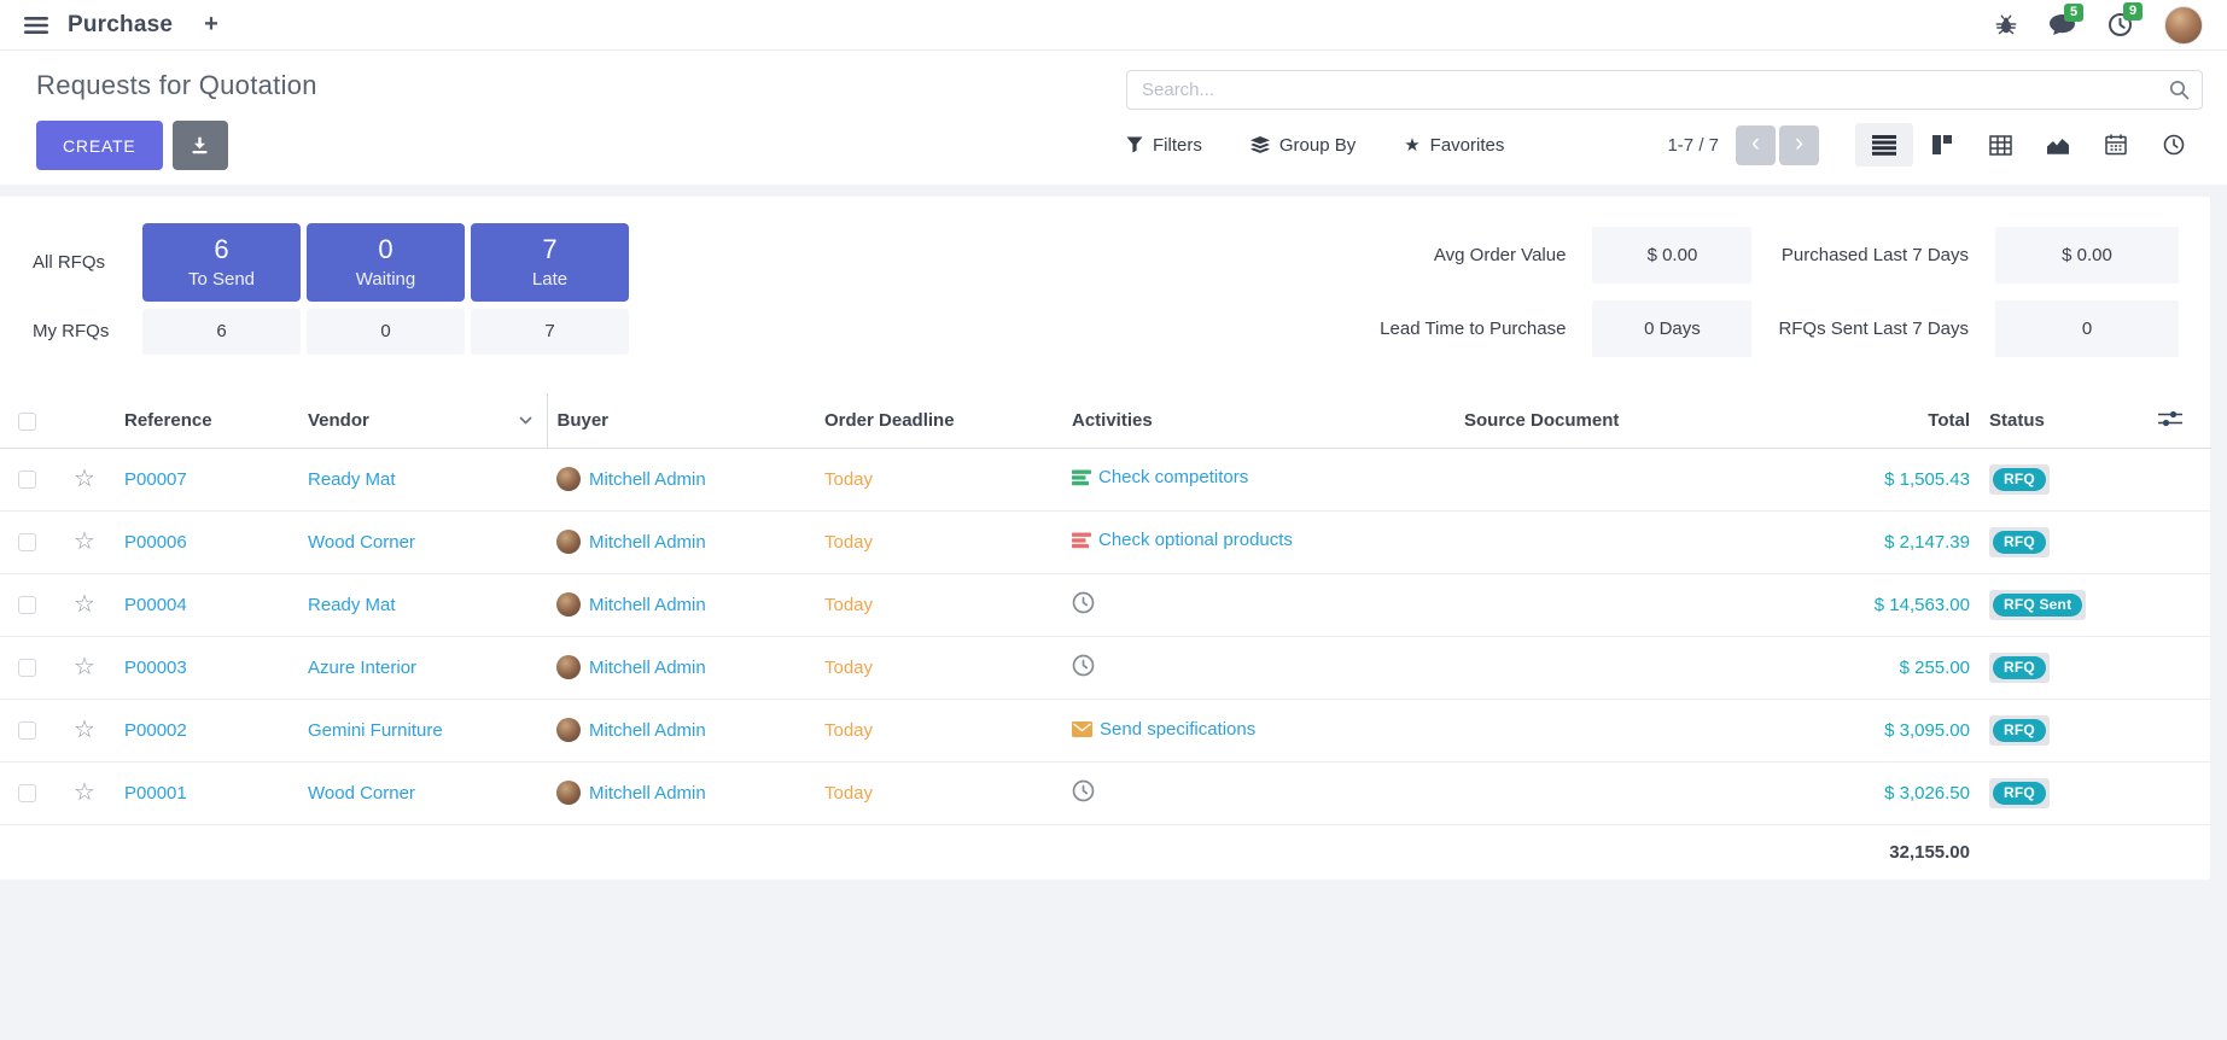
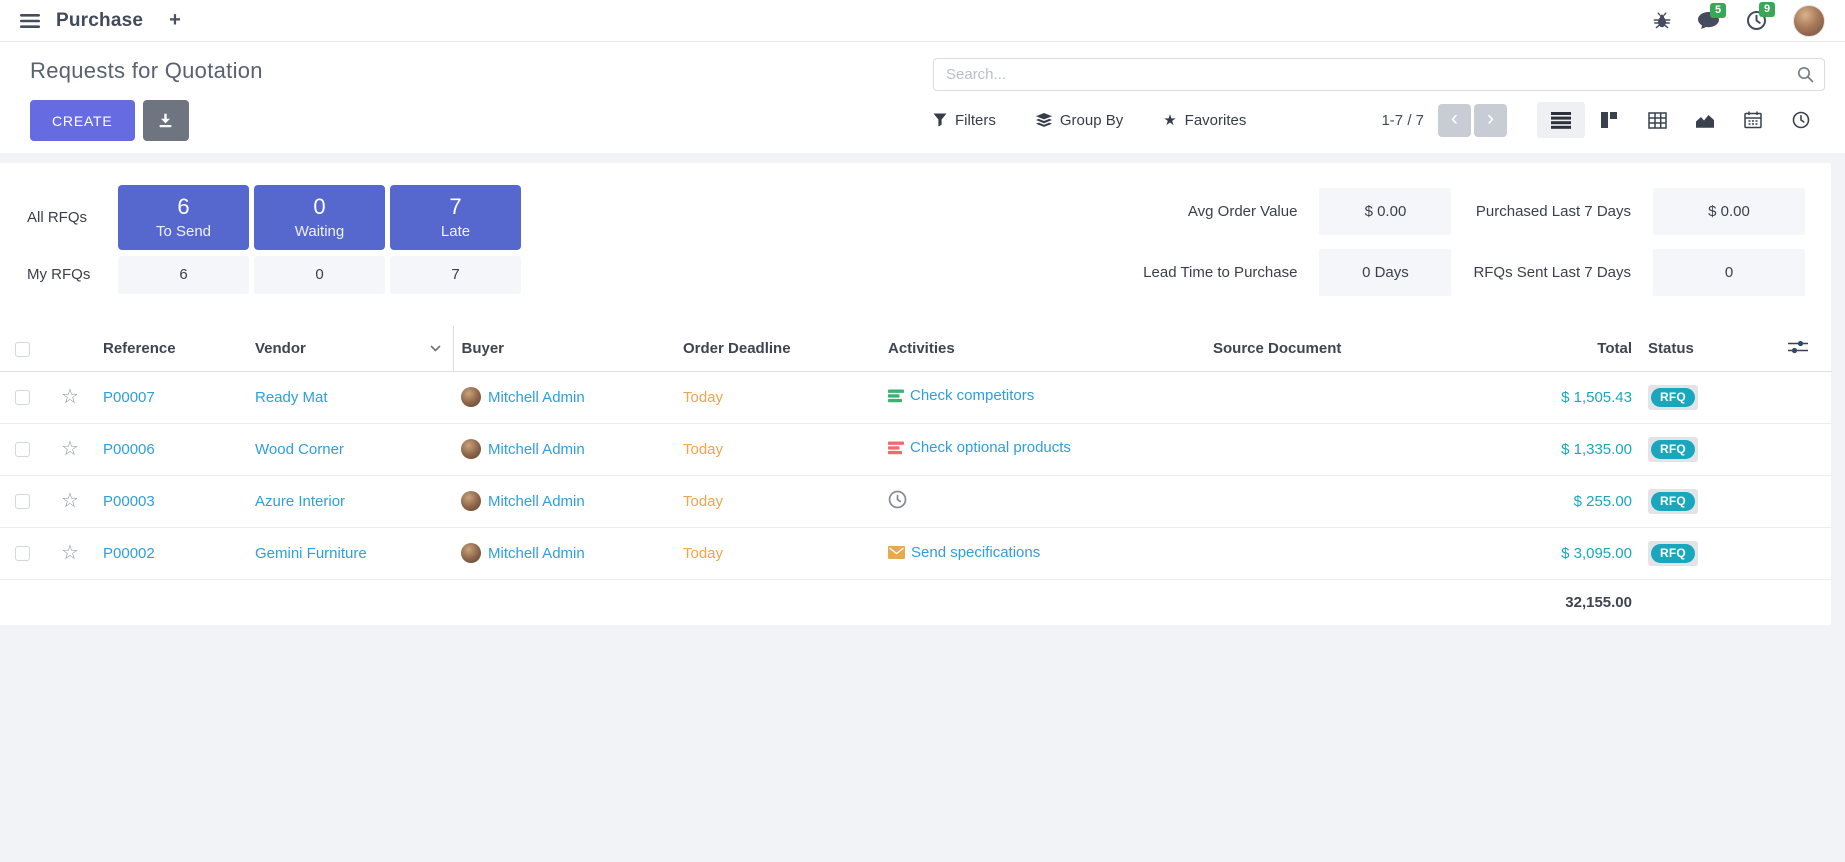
  Purchase
  +
  5
  9
  Requests for Quotation
  CREATE
  Search...
  Filters
  Group By
  ★
  Favorites
  1-7 / 7
  ‹
  ›
  All RFQs
  6
  To Send
  0
  Waiting
  7
  Late
  My RFQs
  6
  0
  7
  Avg Order Value
  $ 0.00
  Purchased Last 7 Days
  $ 0.00
  Lead Time to Purchase
  0 Days
  RFQs Sent Last 7 Days
  0
  		Reference	Vendor	Buyer	Order Deadline	Activities	Source Document	Total	Status
  	☆	P00007	Ready Mat	Mitchell Admin	Today	Check competitors		$ 1,505.43	RFQ
- 	☆	P00006	Wood Corner	Mitchell Admin	Today	Check optional products		$ 2,147.39	RFQ
+ 	☆	P00006	Wood Corner	Mitchell Admin	Today	Check optional products		$ 1,335.00	RFQ
- 	☆	P00004	Ready Mat	Mitchell Admin	Today			$ 14,563.00	RFQ Sent
  	☆	P00003	Azure Interior	Mitchell Admin	Today			$ 255.00	RFQ
  	☆	P00002	Gemini Furniture	Mitchell Admin	Today	Send specifications		$ 3,095.00	RFQ
- 	☆	P00001	Wood Corner	Mitchell Admin	Today			$ 3,026.50	RFQ
  	32,155.00
